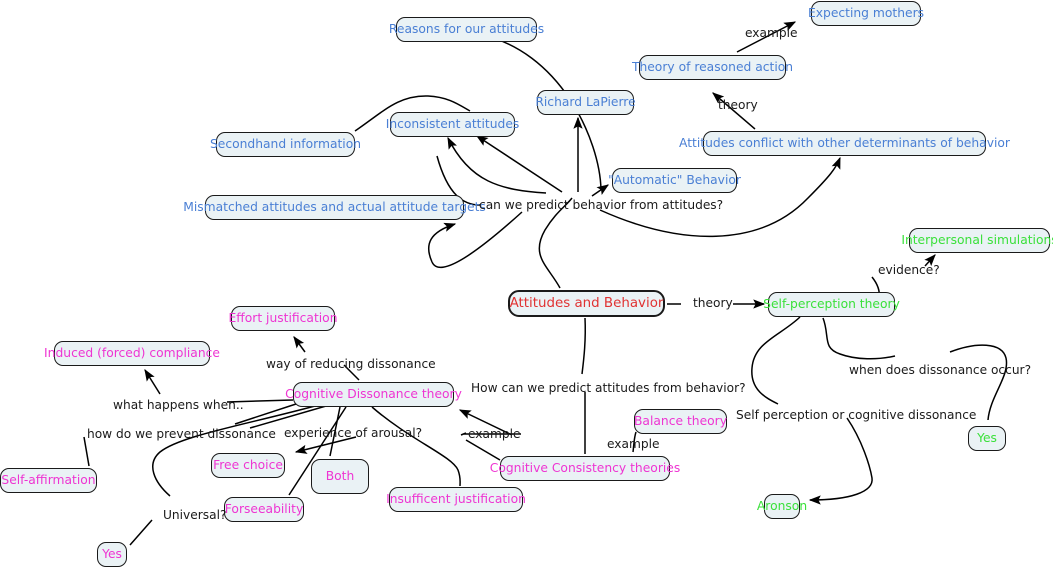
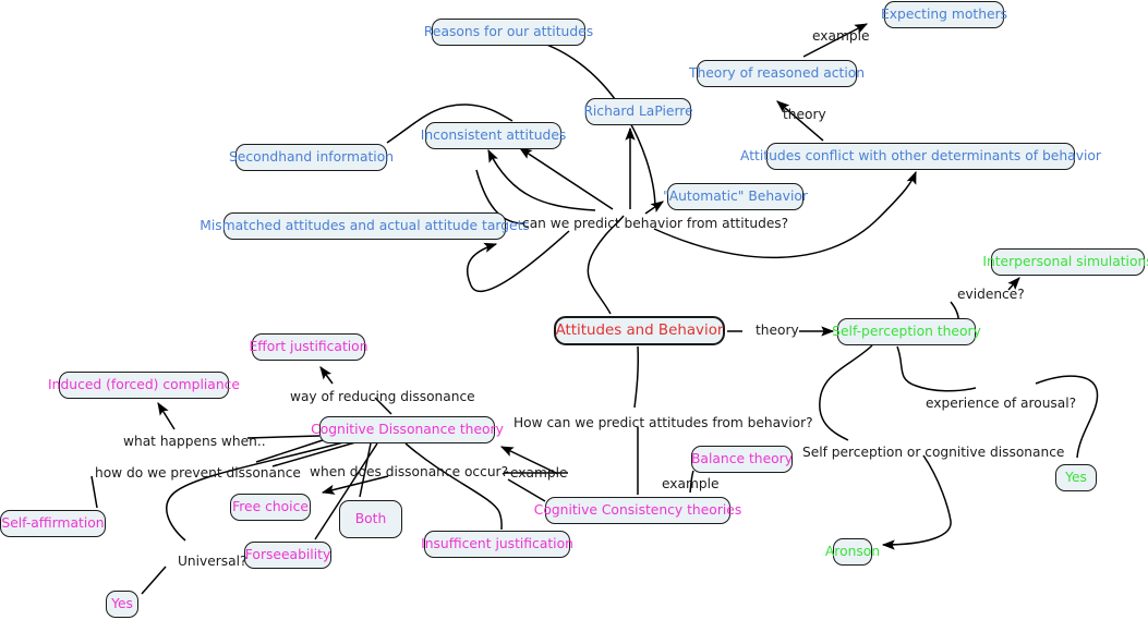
  Reasons for our attitudes
  Expecting mothers
  Theory of reasoned action
  Richard LaPierre
  Inconsistent attitudes
  Attitudes conflict with other determinants of behavior
  Secondhand information
  "Automatic" Behavior
  Mismatched attitudes and actual attitude targets
  Interpersonal simulation
  Effort justification
  Attitudes and Behavior
  Self-perception theory
  Induced (forced) compliance
  Cognitive Dissonance theory
  Balance theory
  Yes
  Free choice
  Cognitive Consistency theories
  Self-affirmation
  Both
  Insufficent justification
  Forseeability
  Aronson
  Yes
  example
  theory
  can we predict behavior from attitudes?
  evidence?
  theory
  way of reducing dissonance
- when does dissonance occur?
+ experience of arousal?
  How can we predict attitudes from behavior?
  what happens when..
  Self perception or cognitive dissonance
  example
  how do we prevent dissonance
- experience of arousal?
+ when does dissonance occur?
  example
  Universal?
